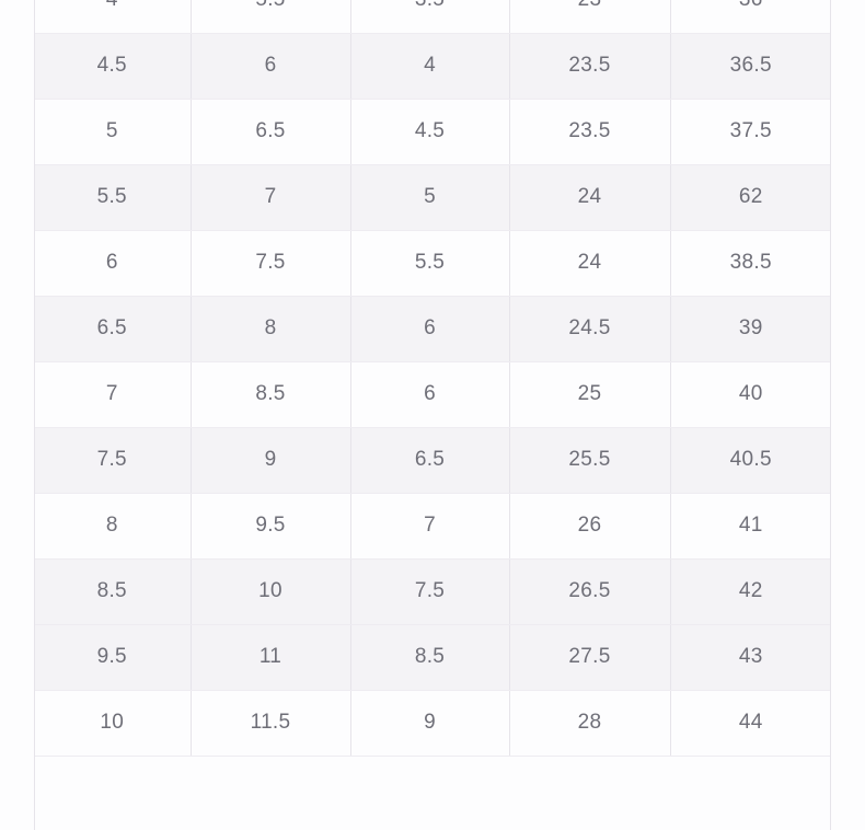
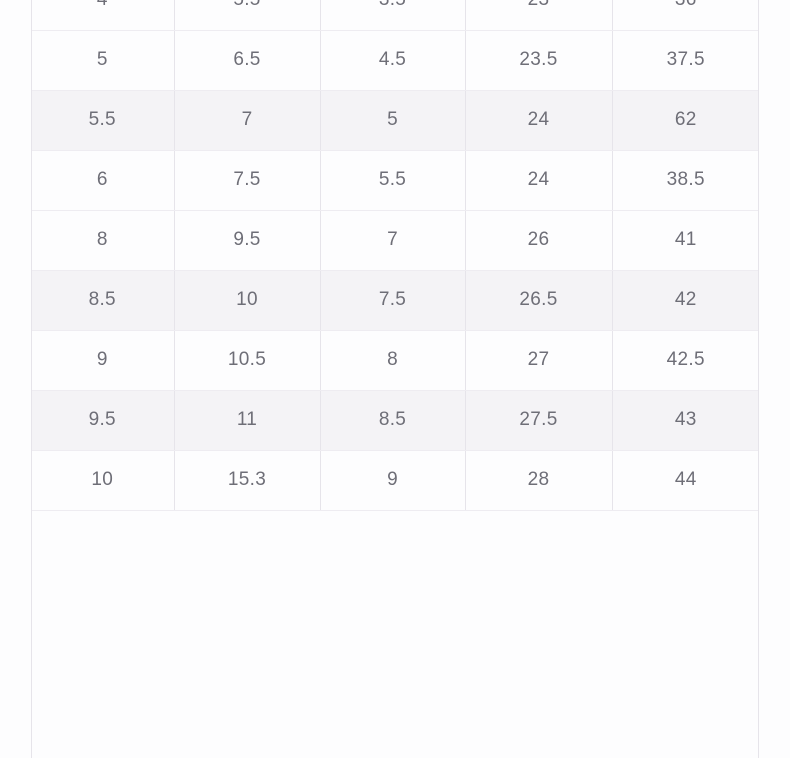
- 4.5	6	4	23.5	36.5
  5	6.5	4.5	23.5	37.5
  5.5	7	5	24	62
  6	7.5	5.5	24	38.5
- 6.5	8	6	24.5	39
- 7	8.5	6	25	40
- 7.5	9	6.5	25.5	40.5
  8	9.5	7	26	41
  8.5	10	7.5	26.5	42
+ 9	10.5	8	27	42.5
  9.5	11	8.5	27.5	43
- 10	11.5	9	28	44
+ 10	15.3	9	28	44
